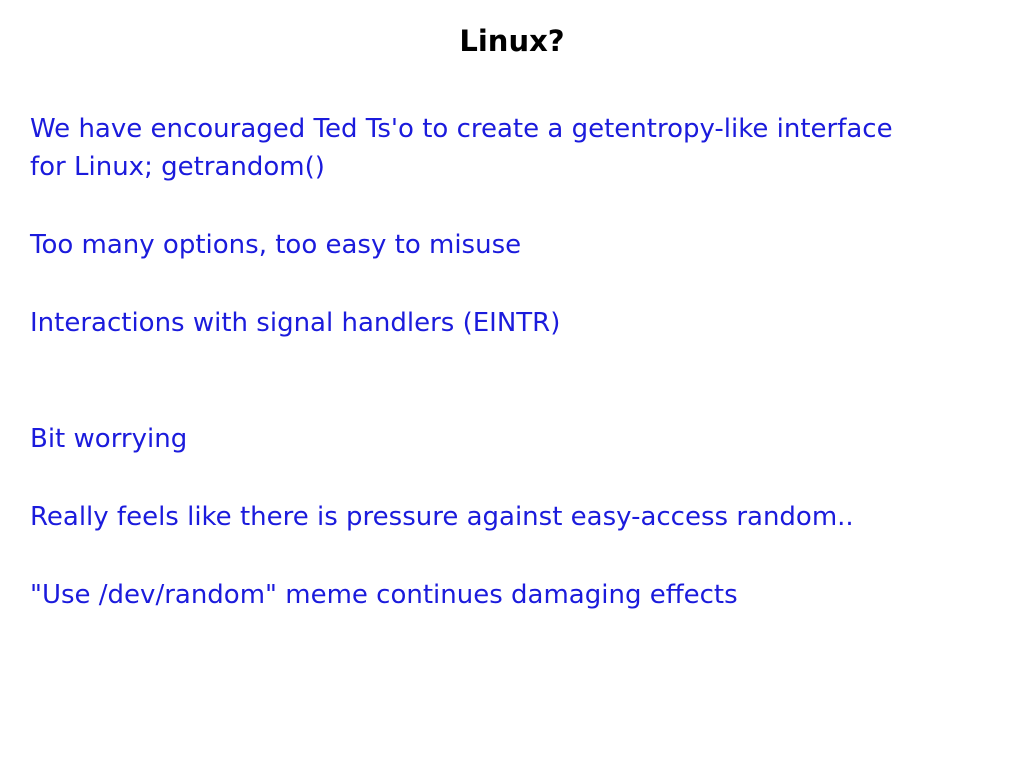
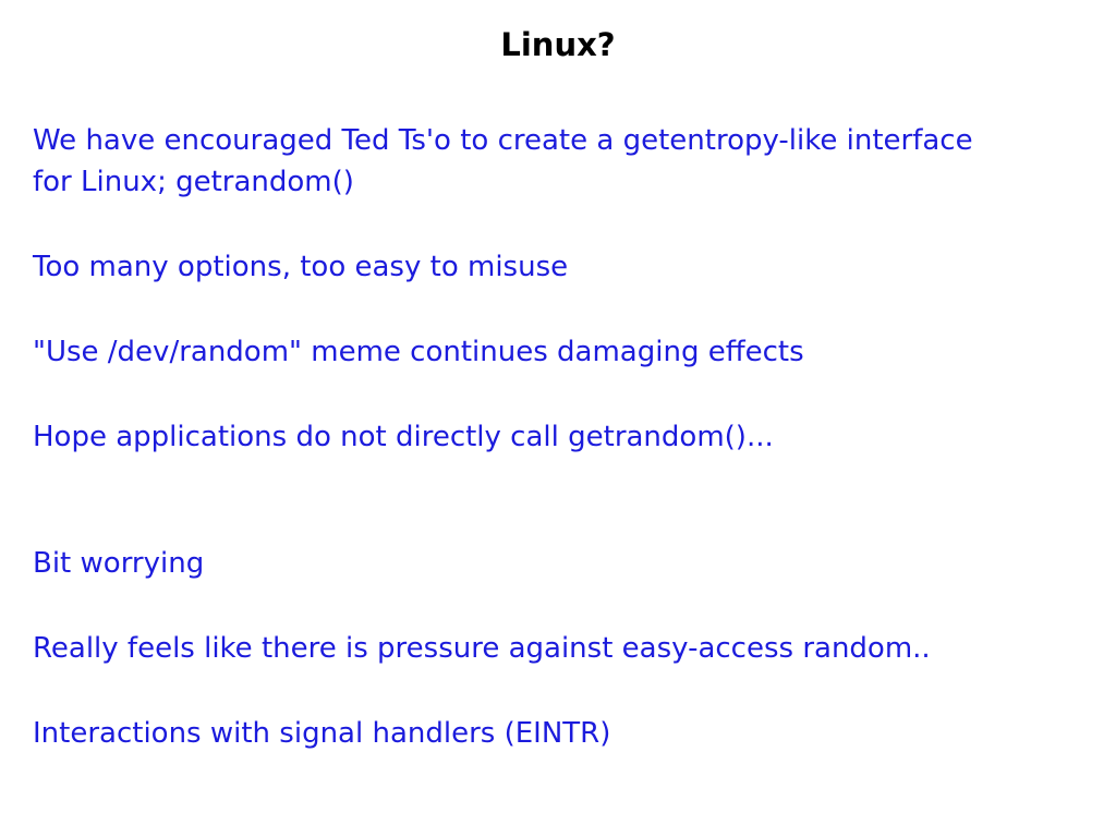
  Linux?
  We have encouraged Ted Ts'o to create a getentropy-like interface
  for Linux; getrandom()
  Too many options, too easy to misuse
- Interactions with signal handlers (EINTR)
+ "Use /dev/random" meme continues damaging effects
+ Hope applications do not directly call getrandom()...
  Bit worrying
  Really feels like there is pressure against easy-access random..
- "Use /dev/random" meme continues damaging effects
+ Interactions with signal handlers (EINTR)
